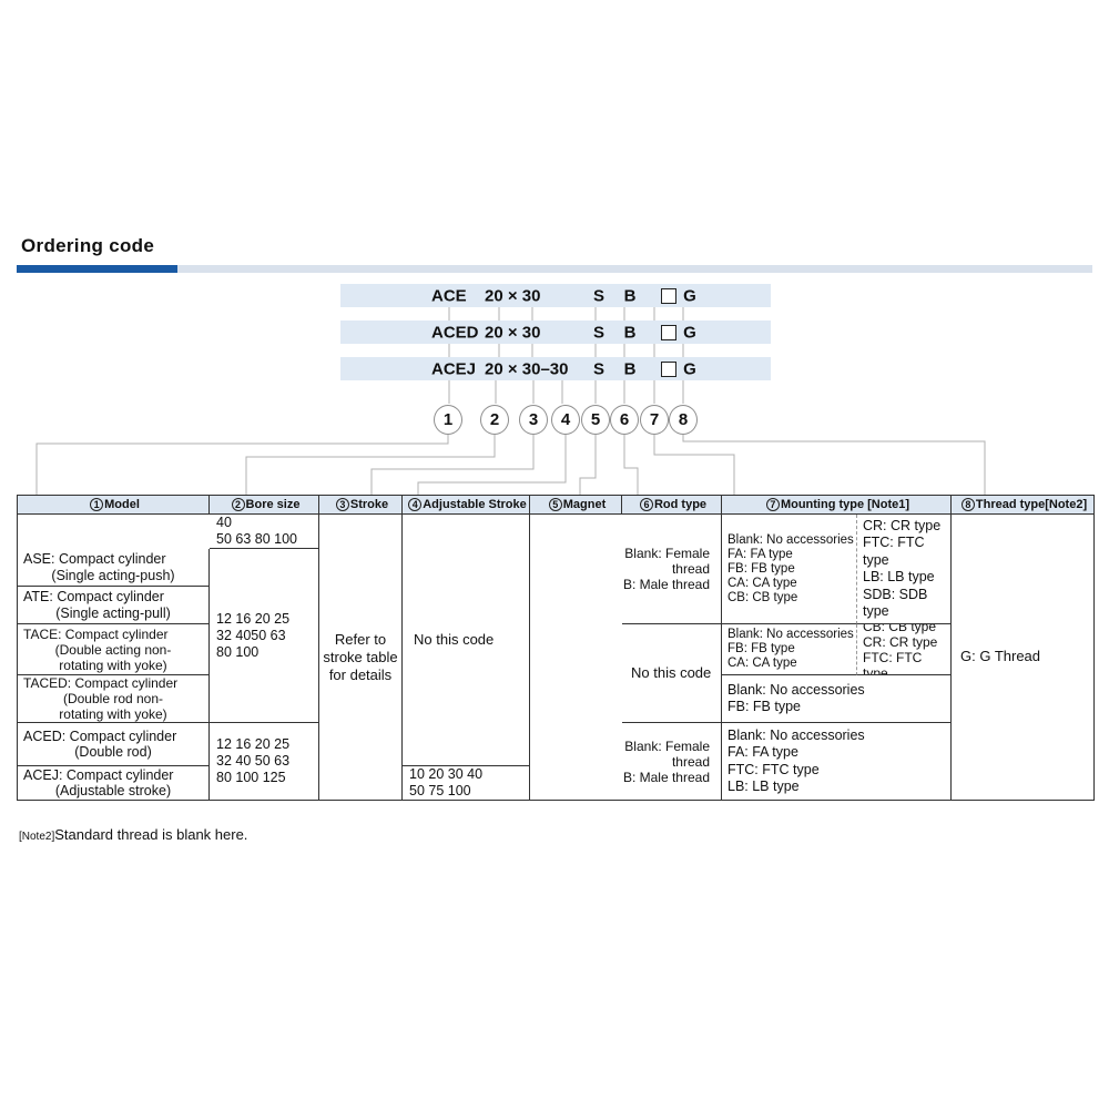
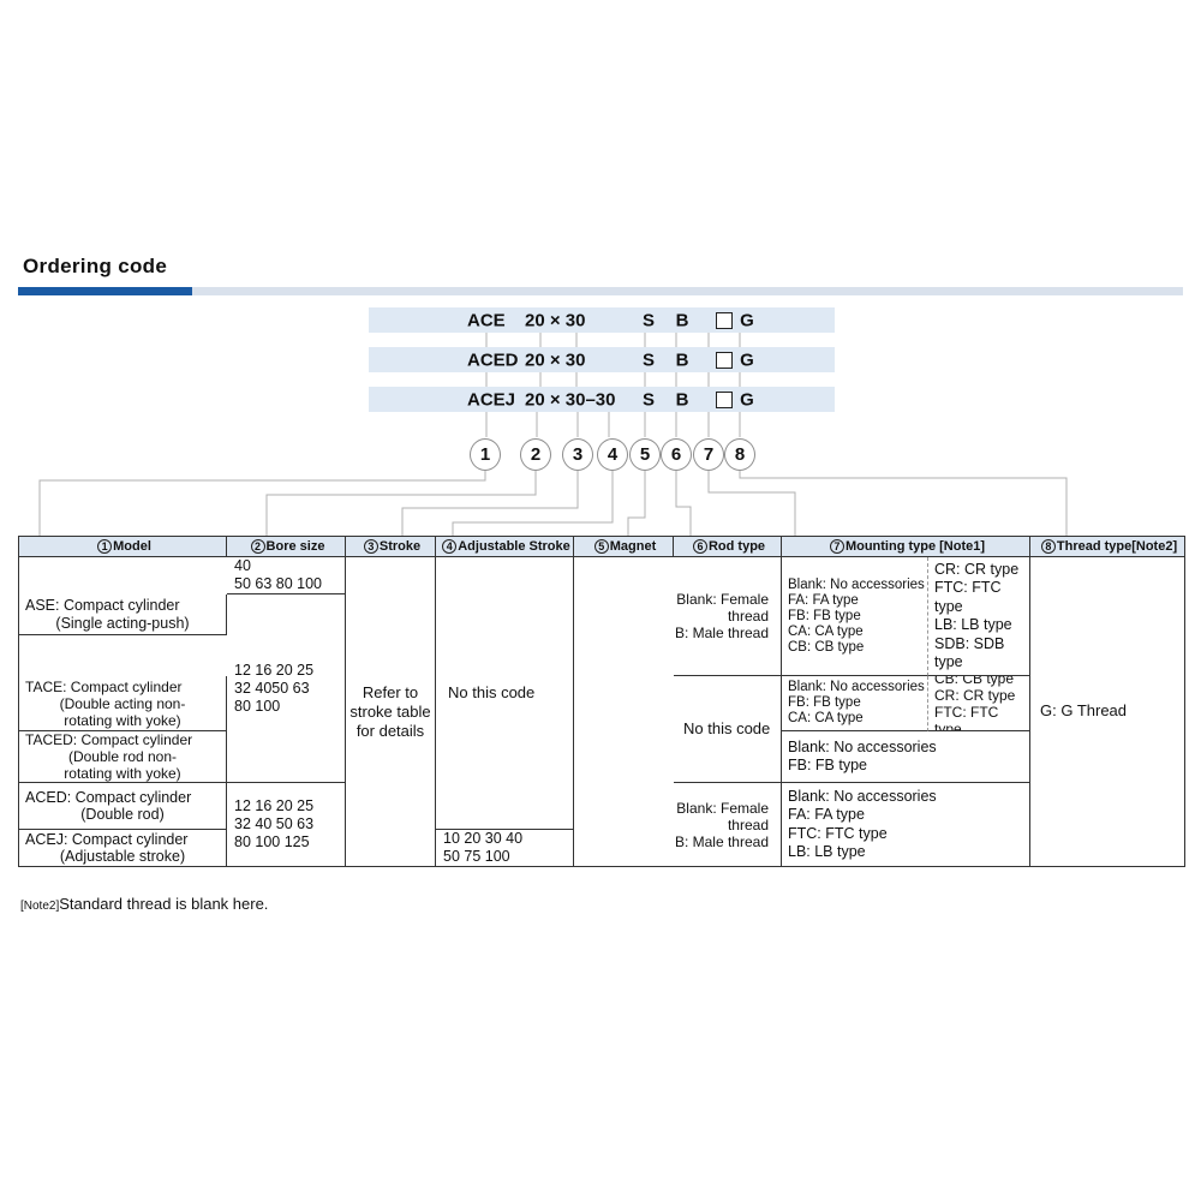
  Ordering code
  ACE
  20 × 30
  S
  B
  G
  ACED
  20 × 30
  S
  B
  G
  ACEJ
  20 × 30–30
  S
  B
  G
  1
  2
  3
  4
  5
  6
  7
  8
  1
  Model
  2
  Bore size
  3
  Stroke
  4
  Adjustable Stroke
  5
  Magnet
  6
  Rod type
  7
  Mounting type [Note1]
  8
  Thread type[Note2]
  ASE: Compact cylinder
  (Single acting-push)
- ATE: Compact cylinder
- (Single acting-pull)
  TACE: Compact cylinder
  (Double acting non-
  rotating with yoke)
  TACED: Compact cylinder
  (Double rod non-
  rotating with yoke)
  ACED: Compact cylinder
  (Double rod)
  ACEJ: Compact cylinder
  (Adjustable stroke)
  50 63 80 100
  12 16 20 25
  32 4050 63
  80 100
  12 16 20 25
  32 40 50 63
  80 100 125
  Refer to
  stroke table
  for details
  No this code
  10 20 30 40
  50 75 100
  Blank: Female
  thread
  B: Male thread
  No this code
  Blank: Female
  thread
  B: Male thread
  Blank: No accessories
  FA: FA type
  FB: FB type
  CA: CA type
  CB: CB type
  CR: CR type
  FTC: FTC type
  LB: LB type
  SDB: SDB type
  Blank: No accessories
  FB: FB type
  CA: CA type
  CB: CB type
  CR: CR type
  FTC: FTC type
  Blank: No accessories
  FB: FB type
  Blank: No accessories
  FA: FA type
  FTC: FTC type
  LB: LB type
  G: G Thread
  [Note2]Standard thread is blank here.
